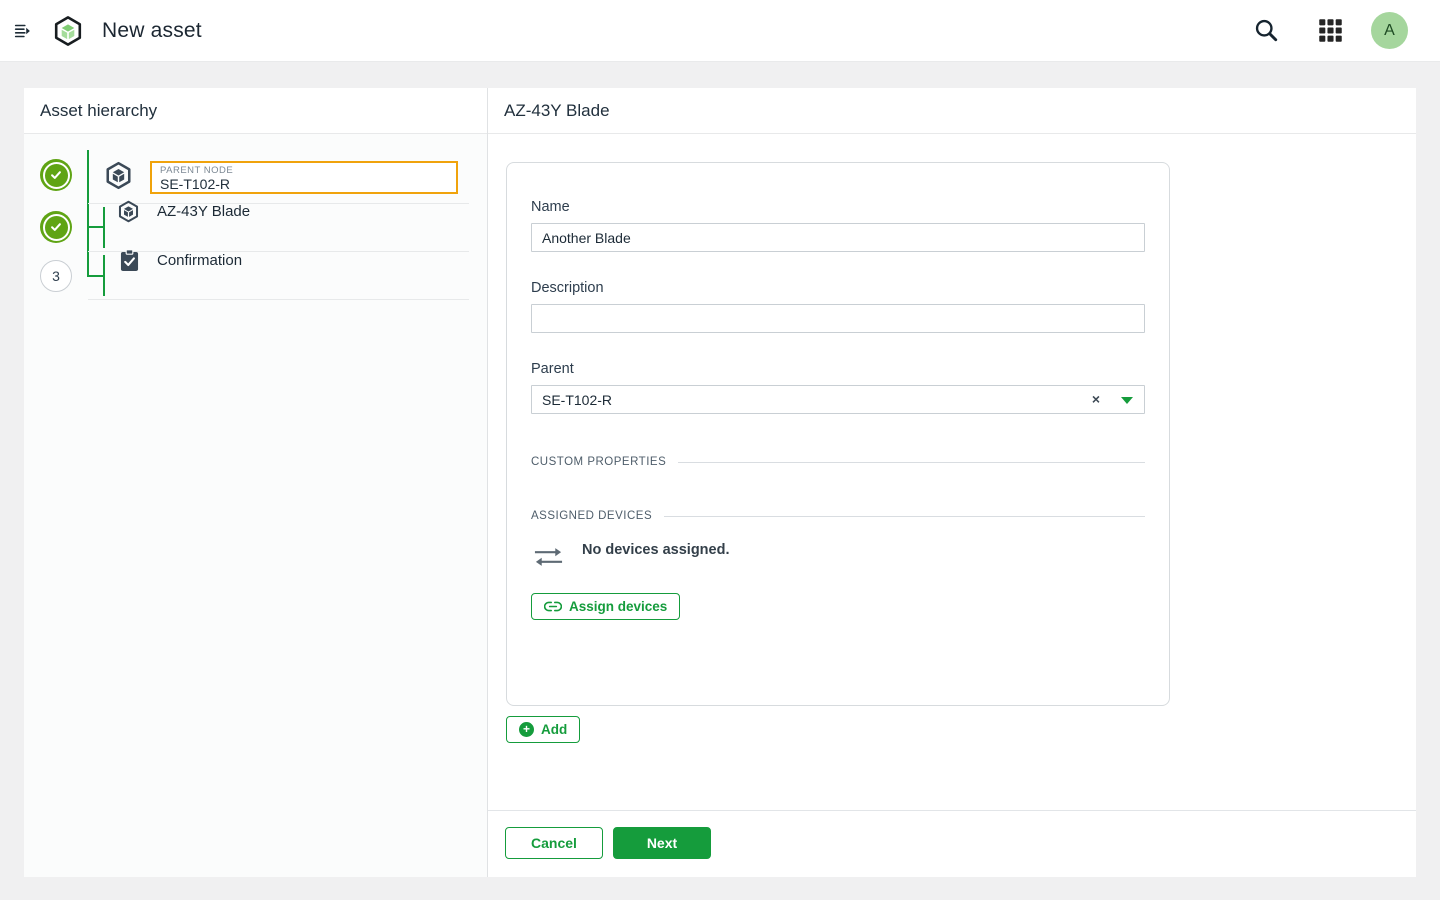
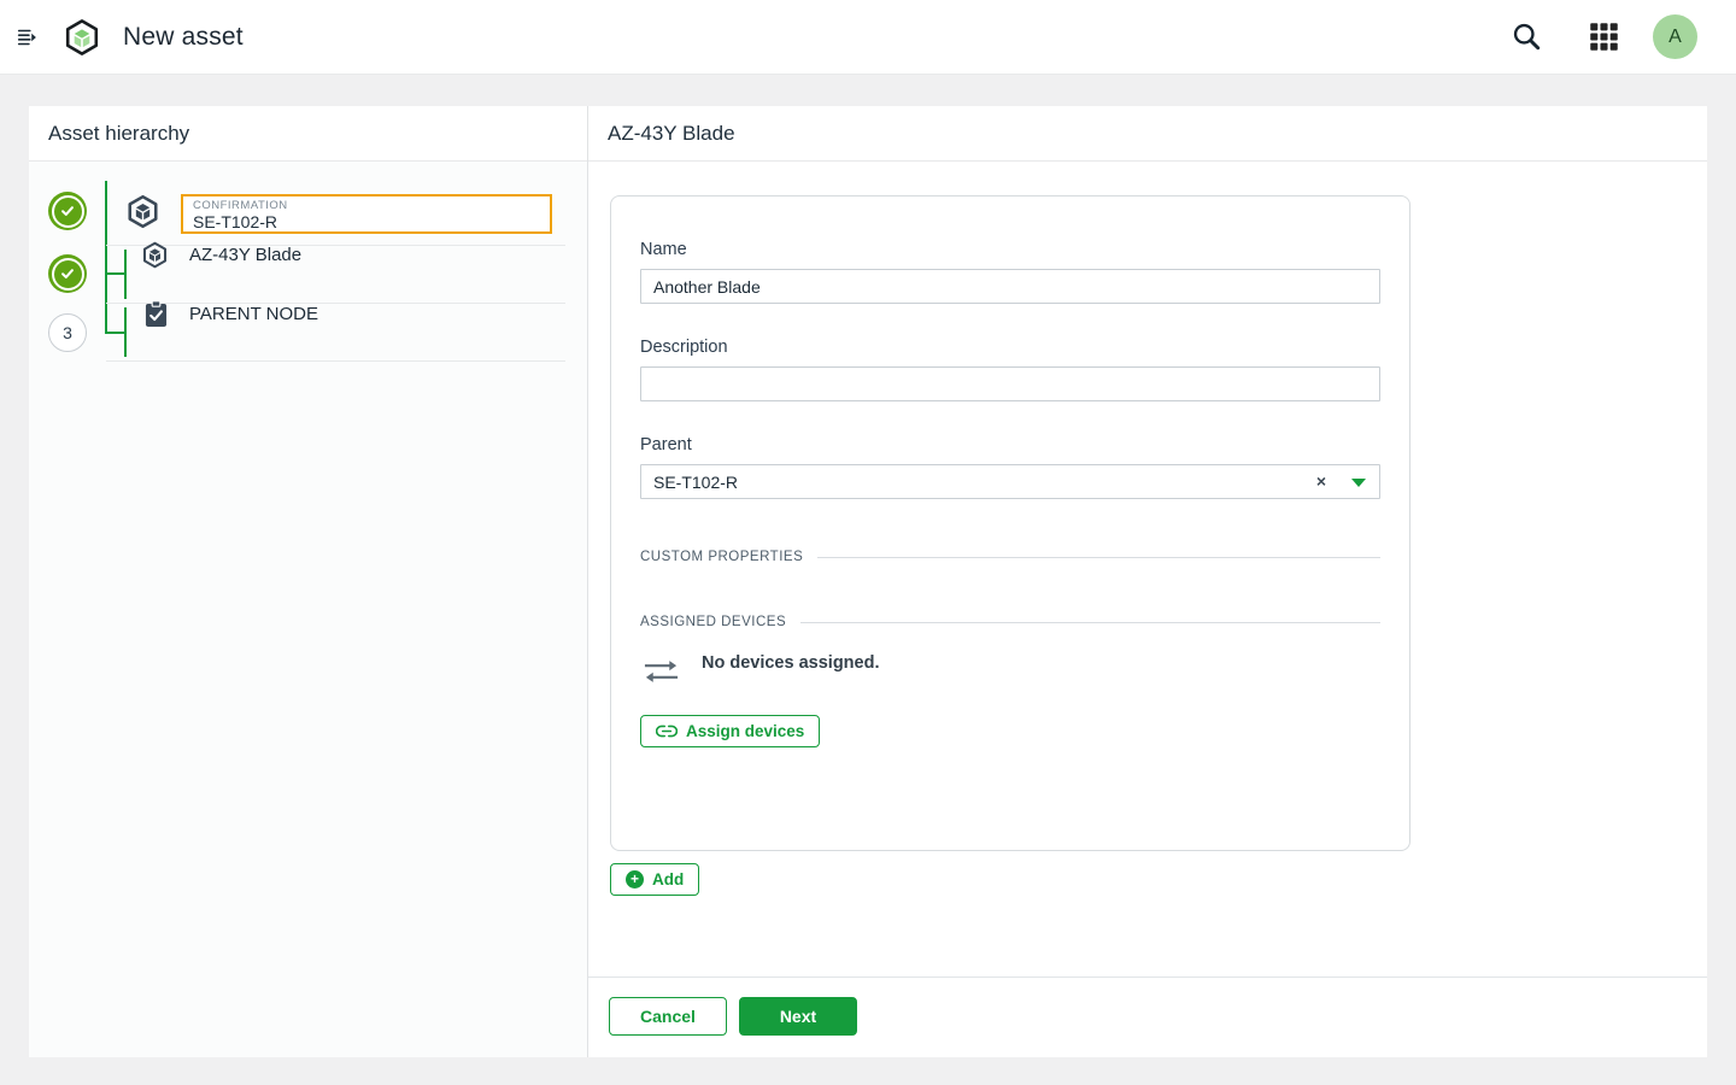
  New asset
  A
  Asset hierarchy
- PARENT NODE
+ CONFIRMATION
  SE-T102-R
  AZ-43Y Blade
  3
- Confirmation
+ PARENT NODE
  AZ-43Y Blade
  Name
  Another Blade
  Description
  Parent
  SE-T102-R
  ×
  CUSTOM PROPERTIES
  ASSIGNED DEVICES
  No devices assigned.
  Assign devices
  +
  Add
  Cancel
  Next
